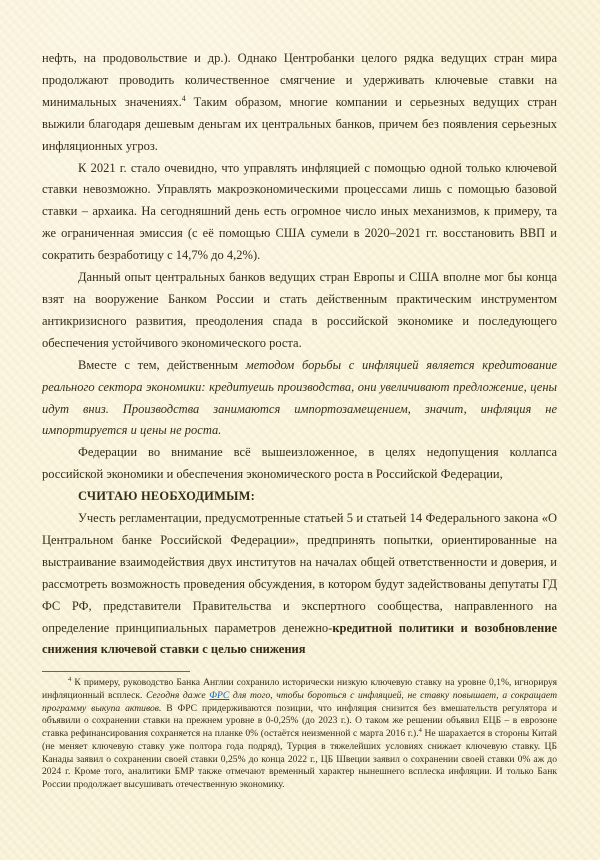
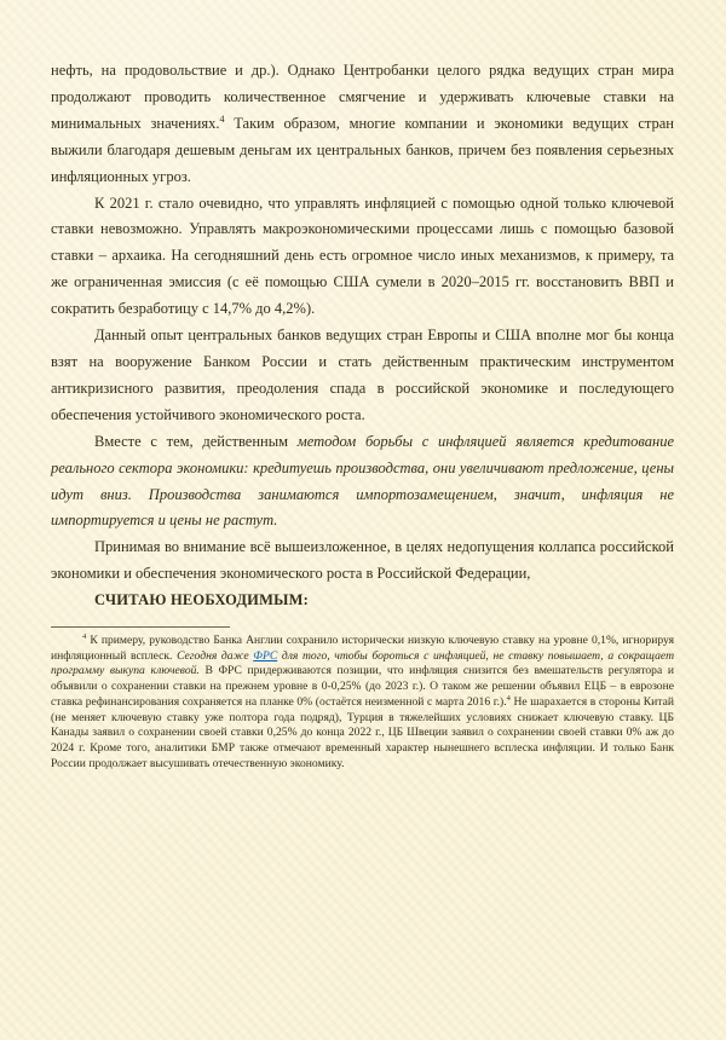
- нефть, на продовольствие и др.). Однако Центробанки целого рядка ведущих стран мира продолжают проводить количественное смягчение и удерживать ключевые ставки на минимальных значениях.4 Таким образом, многие компании и серьезных ведущих стран выжили благодаря дешевым деньгам их центральных банков, причем без появления серьезных инфляционных угроз.
+ нефть, на продовольствие и др.). Однако Центробанки целого рядка ведущих стран мира продолжают проводить количественное смягчение и удерживать ключевые ставки на минимальных значениях.4 Таким образом, многие компании и экономики ведущих стран выжили благодаря дешевым деньгам их центральных банков, причем без появления серьезных инфляционных угроз.
- К 2021 г. стало очевидно, что управлять инфляцией с помощью одной только ключевой ставки невозможно. Управлять макроэкономическими процессами лишь с помощью базовой ставки – архаика. На сегодняшний день есть огромное число иных механизмов, к примеру, та же ограниченная эмиссия (с её помощью США сумели в 2020–2021 гг. восстановить ВВП и сократить безработицу с 14,7% до 4,2%).
+ К 2021 г. стало очевидно, что управлять инфляцией с помощью одной только ключевой ставки невозможно. Управлять макроэкономическими процессами лишь с помощью базовой ставки – архаика. На сегодняшний день есть огромное число иных механизмов, к примеру, та же ограниченная эмиссия (с её помощью США сумели в 2020–2015 гг. восстановить ВВП и сократить безработицу с 14,7% до 4,2%).
  Данный опыт центральных банков ведущих стран Европы и США вполне мог бы конца взят на вооружение Банком России и стать действенным практическим инструментом антикризисного развития, преодоления спада в российской экономике и последующего обеспечения устойчивого экономического роста.
- Вместе с тем, действенным методом борьбы с инфляцией является кредитование реального сектора экономики: кредитуешь производства, они увеличивают предложение, цены идут вниз. Производства занимаются импортозамещением, значит, инфляция не импортируется и цены не роста.
+ Вместе с тем, действенным методом борьбы с инфляцией является кредитование реального сектора экономики: кредитуешь производства, они увеличивают предложение, цены идут вниз. Производства занимаются импортозамещением, значит, инфляция не импортируется и цены не растут.
- Федерации во внимание всё вышеизложенное, в целях недопущения коллапса российской экономики и обеспечения экономического роста в Российской Федерации,
+ Принимая во внимание всё вышеизложенное, в целях недопущения коллапса российской экономики и обеспечения экономического роста в Российской Федерации,
  СЧИТАЮ НЕОБХОДИМЫМ:
- Учесть регламентации, предусмотренные статьей 5 и статьей 14 Федерального закона «О Центральном банке Российской Федерации», предпринять попытки, ориентированные на выстраивание взаимодействия двух институтов на началах общей ответственности и доверия, и рассмотреть возможность проведения обсуждения, в котором будут задействованы депутаты ГД ФС РФ, представители Правительства и экспертного сообщества, направленного на определение принципиальных параметров денежно-кредитной политики и возобновление снижения ключевой ставки с целью снижения
- К примеру, руководство Банка Англии сохранило исторически низкую ключевую ставку на уровне 0,1%, игнорируя инфляционный всплеск. Сегодня даже ФРС для того, чтобы бороться с инфляцией, не ставку повышает, а сокращает программу выкупа активов. В ФРС придерживаются позиции, что инфляция снизится без вмешательств регулятора и объявили о сохранении ставки на прежнем уровне в 0-0,25% (до 2023 г.). О таком же решении объявил ЕЦБ – в еврозоне ставка рефинансирования сохраняется на планке 0% (остаётся неизменной с марта 2016 г.). Не шарахается в стороны Китай (не меняет ключевую ставку уже полтора года подряд), Турция в тяжелейших условиях снижает ключевую ставку. ЦБ Канады заявил о сохранении своей ставки 0,25% до конца 2022 г., ЦБ Швеции заявил о сохранении своей ставки 0% аж до 2024 г. Кроме того, аналитики БМР также отмечают временный характер нынешнего всплеска инфляции. И только Банк России продолжает высушивать отечественную экономику.
+ К примеру, руководство Банка Англии сохранило исторически низкую ключевую ставку на уровне 0,1%, игнорируя инфляционный всплеск. Сегодня даже ФРС для того, чтобы бороться с инфляцией, не ставку повышает, а сокращает программу выкупа ключевой. В ФРС придерживаются позиции, что инфляция снизится без вмешательств регулятора и объявили о сохранении ставки на прежнем уровне в 0-0,25% (до 2023 г.). О таком же решении объявил ЕЦБ – в еврозоне ставка рефинансирования сохраняется на планке 0% (остаётся неизменной с марта 2016 г.). Не шарахается в стороны Китай (не меняет ключевую ставку уже полтора года подряд), Турция в тяжелейших условиях снижает ключевую ставку. ЦБ Канады заявил о сохранении своей ставки 0,25% до конца 2022 г., ЦБ Швеции заявил о сохранении своей ставки 0% аж до 2024 г. Кроме того, аналитики БМР также отмечают временный характер нынешнего всплеска инфляции. И только Банк России продолжает высушивать отечественную экономику.
